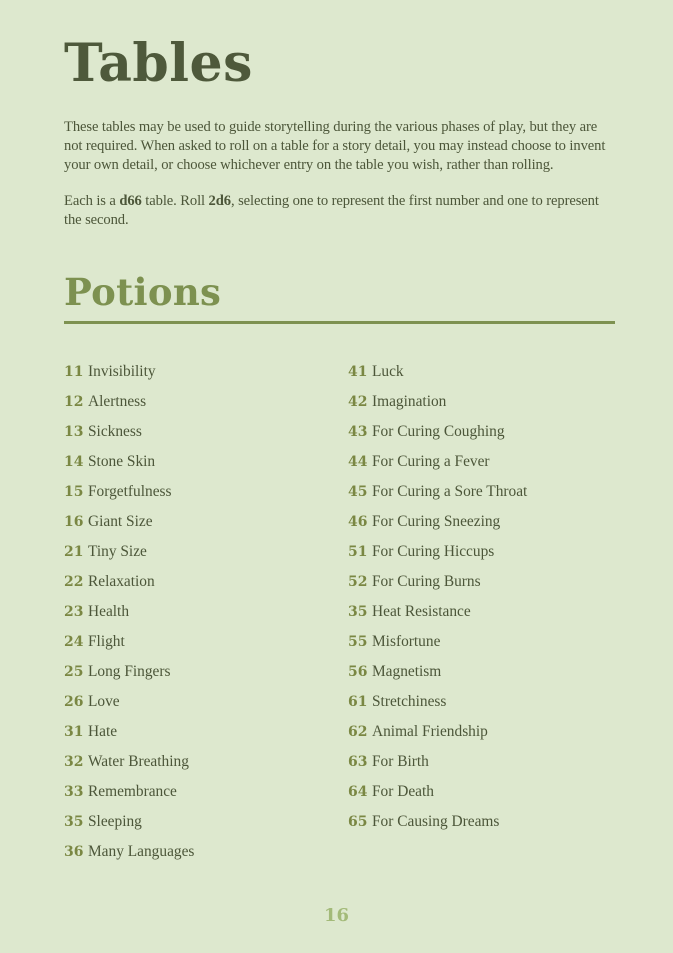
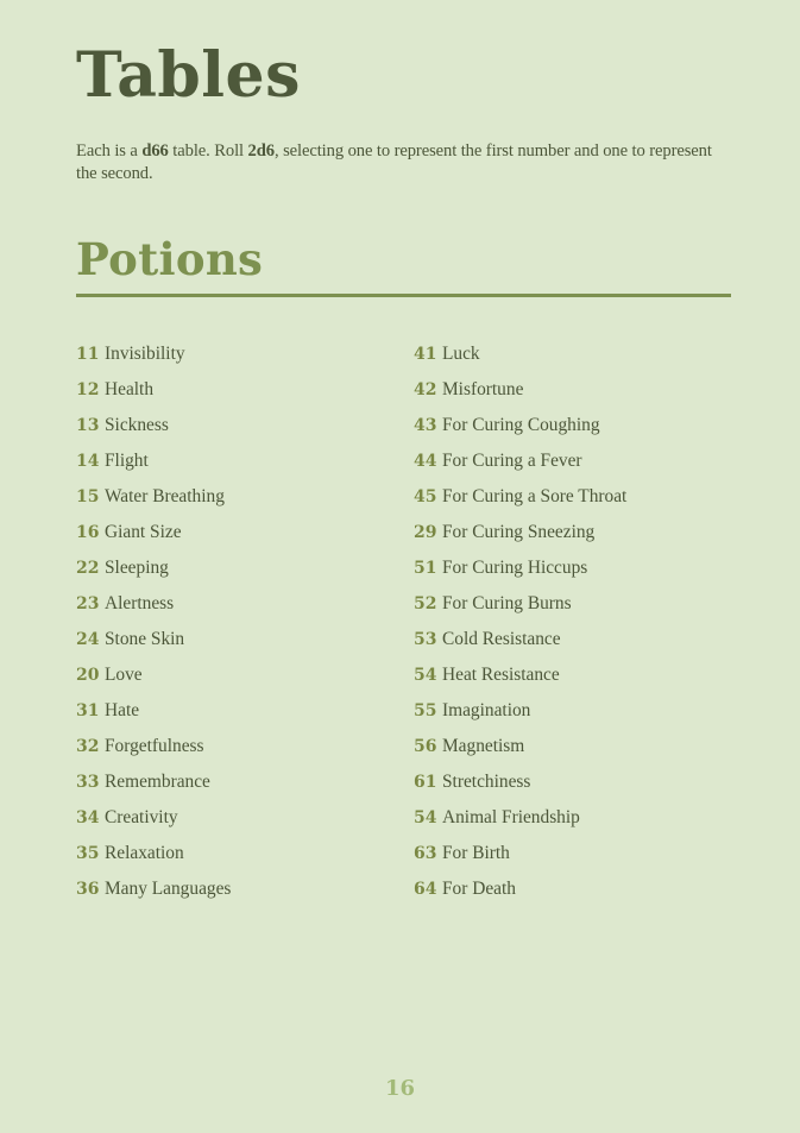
  Tables
- These tables may be used to guide storytelling during the various phases of play, but they are not required. When asked to roll on a table for a story detail, you may instead choose to invent your own detail, or choose whichever entry on the table you wish, rather than rolling.
  Each is a d66 table. Roll 2d6, selecting one to represent the first number and one to represent the second.
  Potions
  11 Invisibility
- 12 Alertness
+ 12 Health
  13 Sickness
- 14 Stone Skin
+ 14 Flight
- 15 Forgetfulness
+ 15 Water Breathing
  16 Giant Size
- 21 Tiny Size
- 22 Relaxation
+ 22 Sleeping
- 23 Health
+ 23 Alertness
- 24 Flight
+ 24 Stone Skin
- 25 Long Fingers
- 26 Love
+ 20 Love
  31 Hate
- 32 Water Breathing
+ 32 Forgetfulness
  33 Remembrance
+ 34 Creativity
- 35 Sleeping
+ 35 Relaxation
  36 Many Languages
  41 Luck
- 42 Imagination
+ 42 Misfortune
  43 For Curing Coughing
  44 For Curing a Fever
  45 For Curing a Sore Throat
- 46 For Curing Sneezing
+ 29 For Curing Sneezing
  51 For Curing Hiccups
  52 For Curing Burns
+ 53 Cold Resistance
- 35 Heat Resistance
+ 54 Heat Resistance
- 55 Misfortune
+ 55 Imagination
  56 Magnetism
  61 Stretchiness
- 62 Animal Friendship
+ 54 Animal Friendship
  63 For Birth
  64 For Death
- 65 For Causing Dreams
  16
